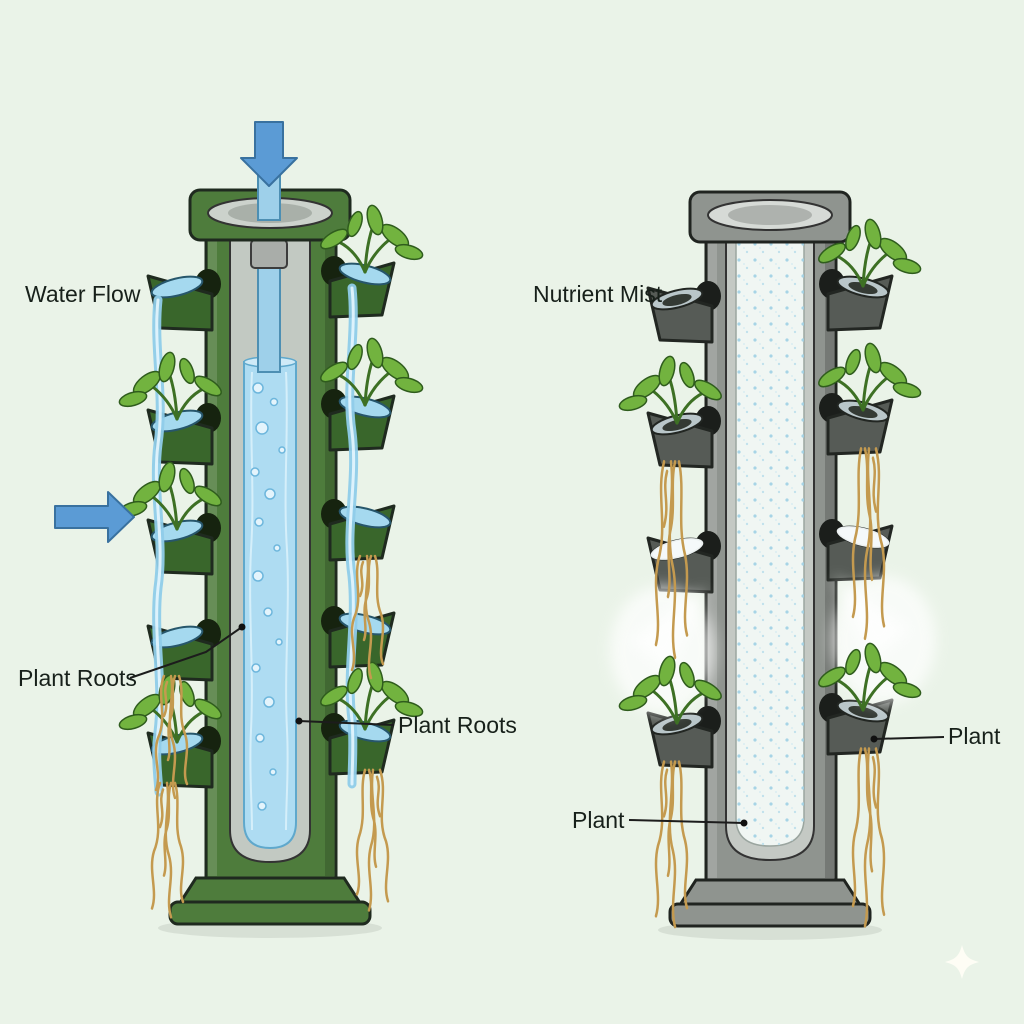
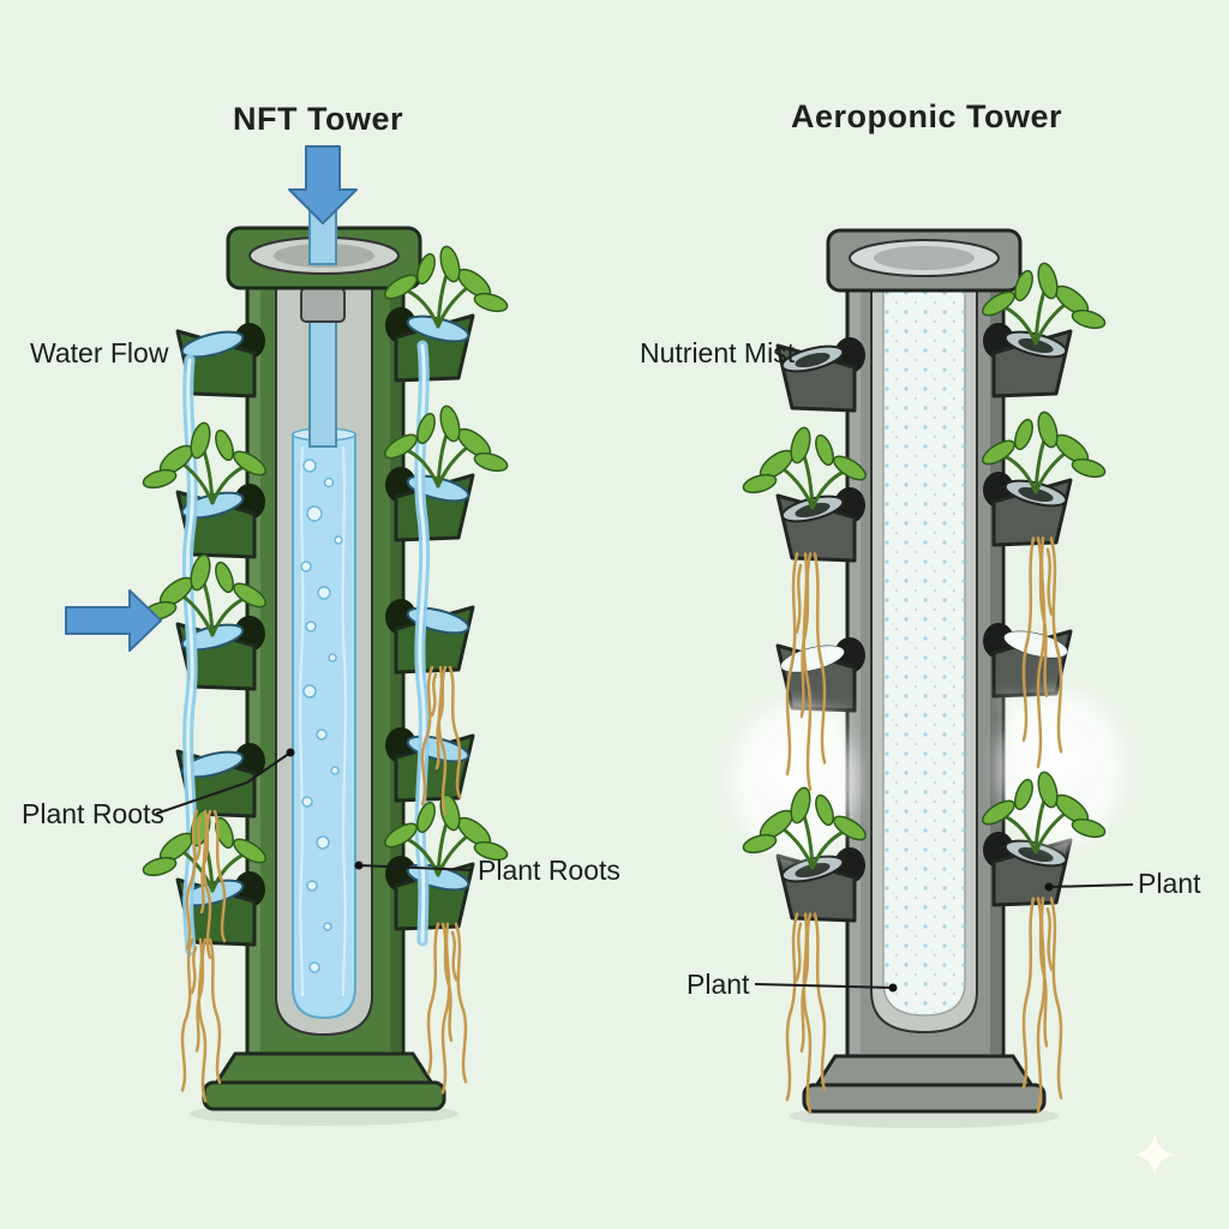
+ NFT Tower
+ Aeroponic Tower
  Water Flow
  Nutrient Mist
  Plant Roots
  Plant Roots
  Plant
  Plant
